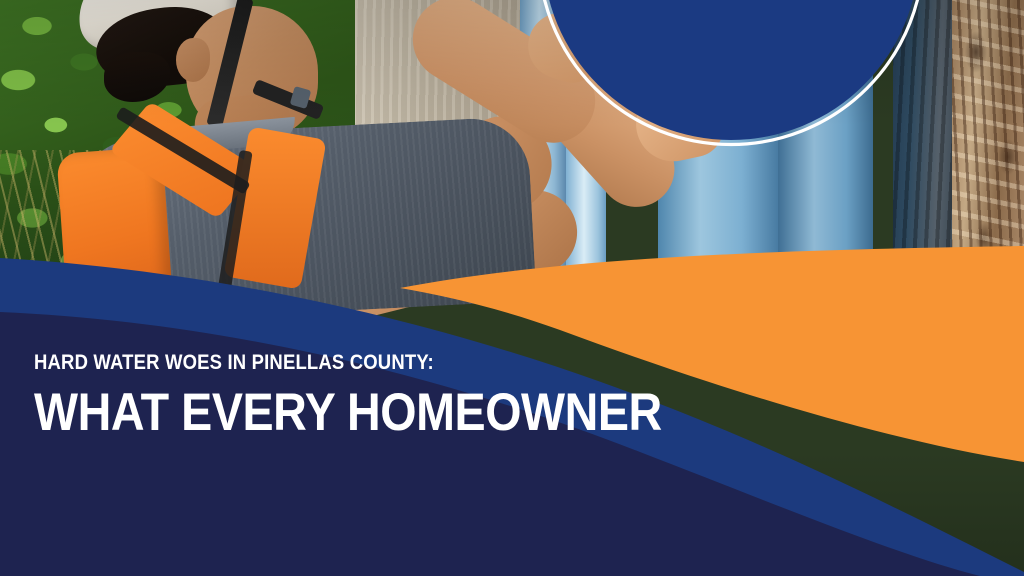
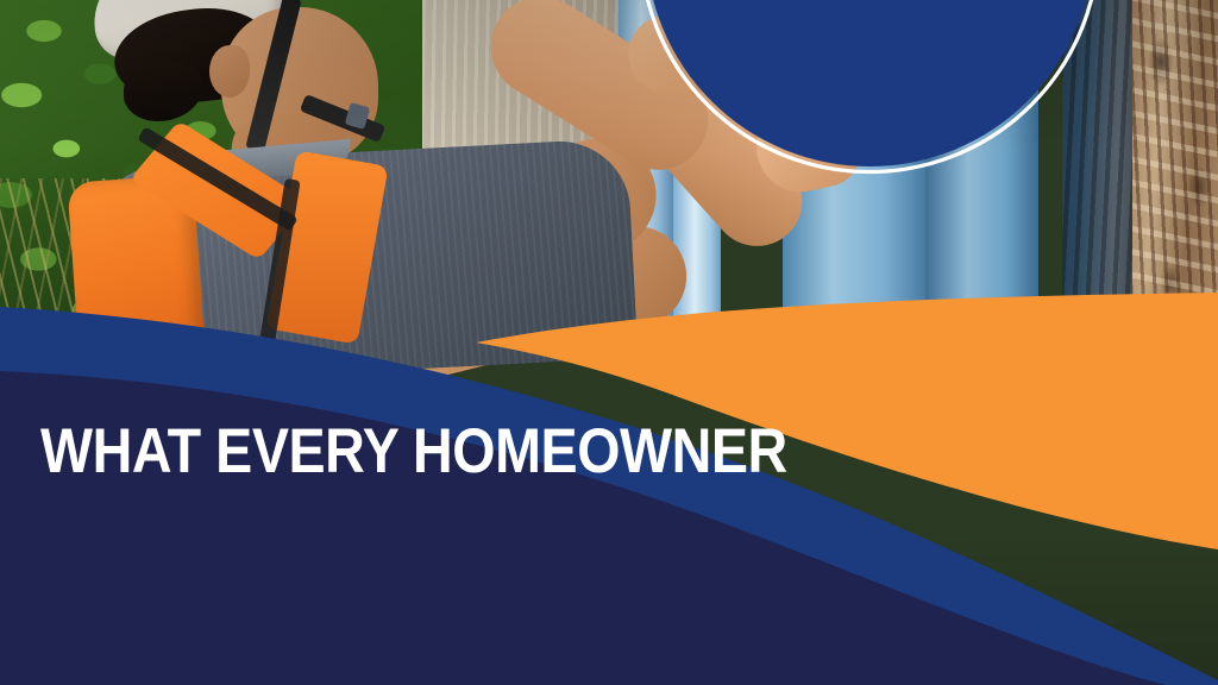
- HARD WATER WOES IN PINELLAS COUNTY:
  WHAT EVERY HOMEOWNER
